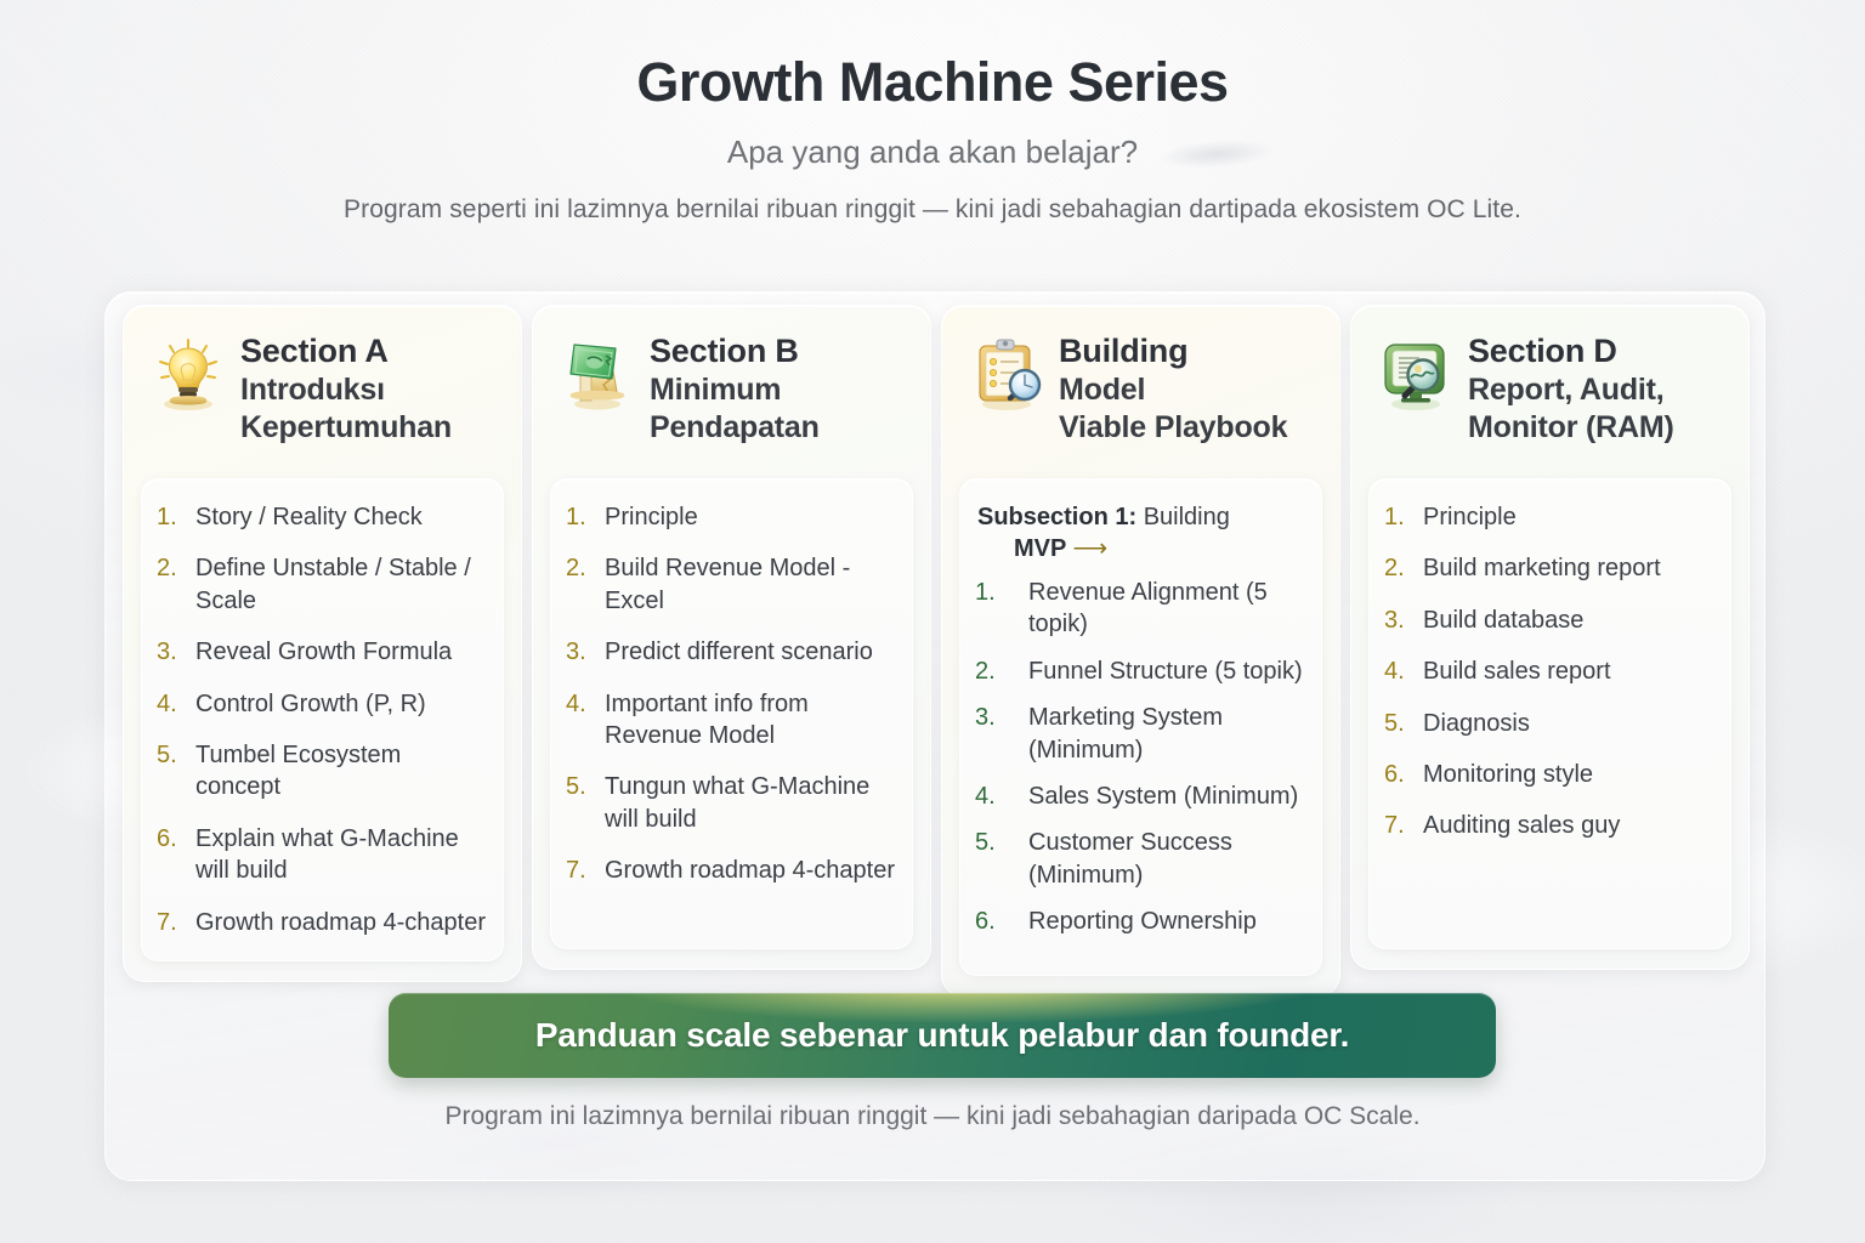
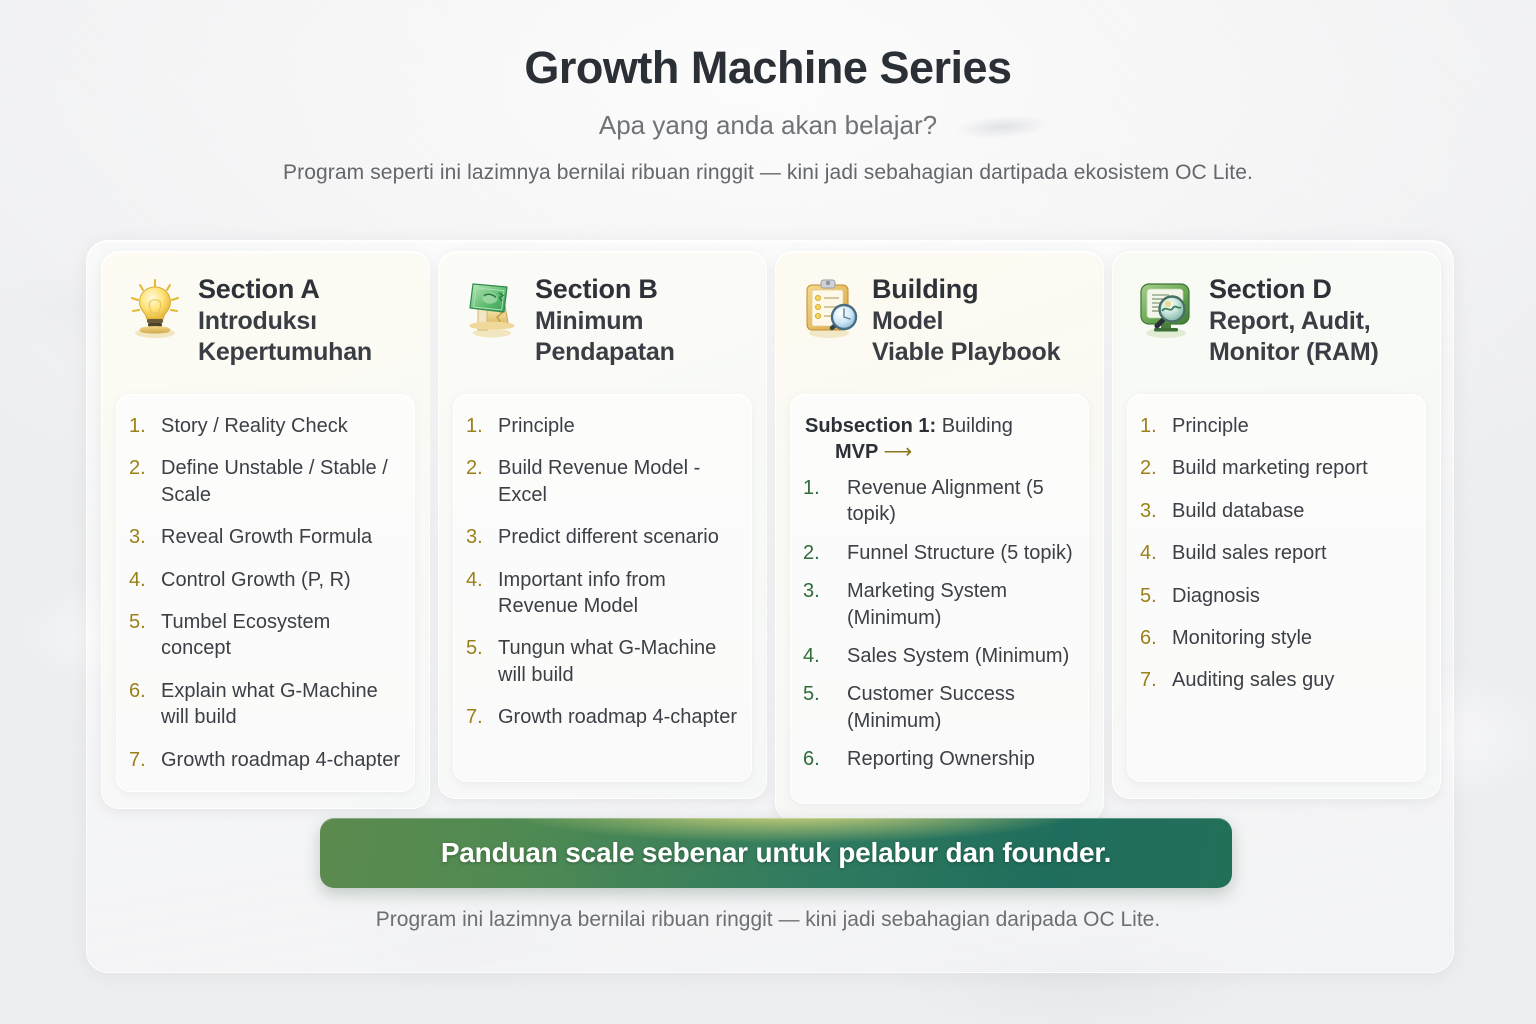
  Growth Machine Series
  Apa yang anda akan belajar?
  Program seperti ini lazimnya bernilai ribuan ringgit — kini jadi sebahagian dartipada ekosistem OC Lite.
  Section A
  Introduksı
  Kepertumuhan
  1.
  Story / Reality Check
  2.
  Define Unstable / Stable / Scale
  3.
  Reveal Growth Formula
  4.
  Control Growth (P, R)
  5.
  Tumbel Ecosystem concept
  6.
  Explain what G-Machine will build
  7.
  Growth roadmap 4-chapter
  Section B
  Minimum
  Pendapatan
  1.
  Principle
  2.
  Build Revenue Model - Excel
  3.
  Predict different scenario
  4.
  Important info from Revenue Model
  5.
  Tungun what G-Machine will build
  7.
  Growth roadmap 4-chapter
  Building
  Model
  Viable Playbook
  Subsection 1: Building
  MVP ⟶
  1.
  Revenue Alignment (5 topik)
  2.
  Funnel Structure (5 topik)
  3.
  Marketing System (Minimum)
  4.
  Sales System (Minimum)
  5.
  Customer Success (Minimum)
  6.
  Reporting Ownership
  Section D
  Report, Audit,
  Monitor (RAM)
  1.
  Principle
  2.
  Build marketing report
  3.
  Build database
  4.
  Build sales report
  5.
  Diagnosis
  6.
  Monitoring style
  7.
  Auditing sales guy
  Panduan scale sebenar untuk pelabur dan founder.
- Program ini lazimnya bernilai ribuan ringgit — kini jadi sebahagian daripada OC Scale.
+ Program ini lazimnya bernilai ribuan ringgit — kini jadi sebahagian daripada OC Lite.
